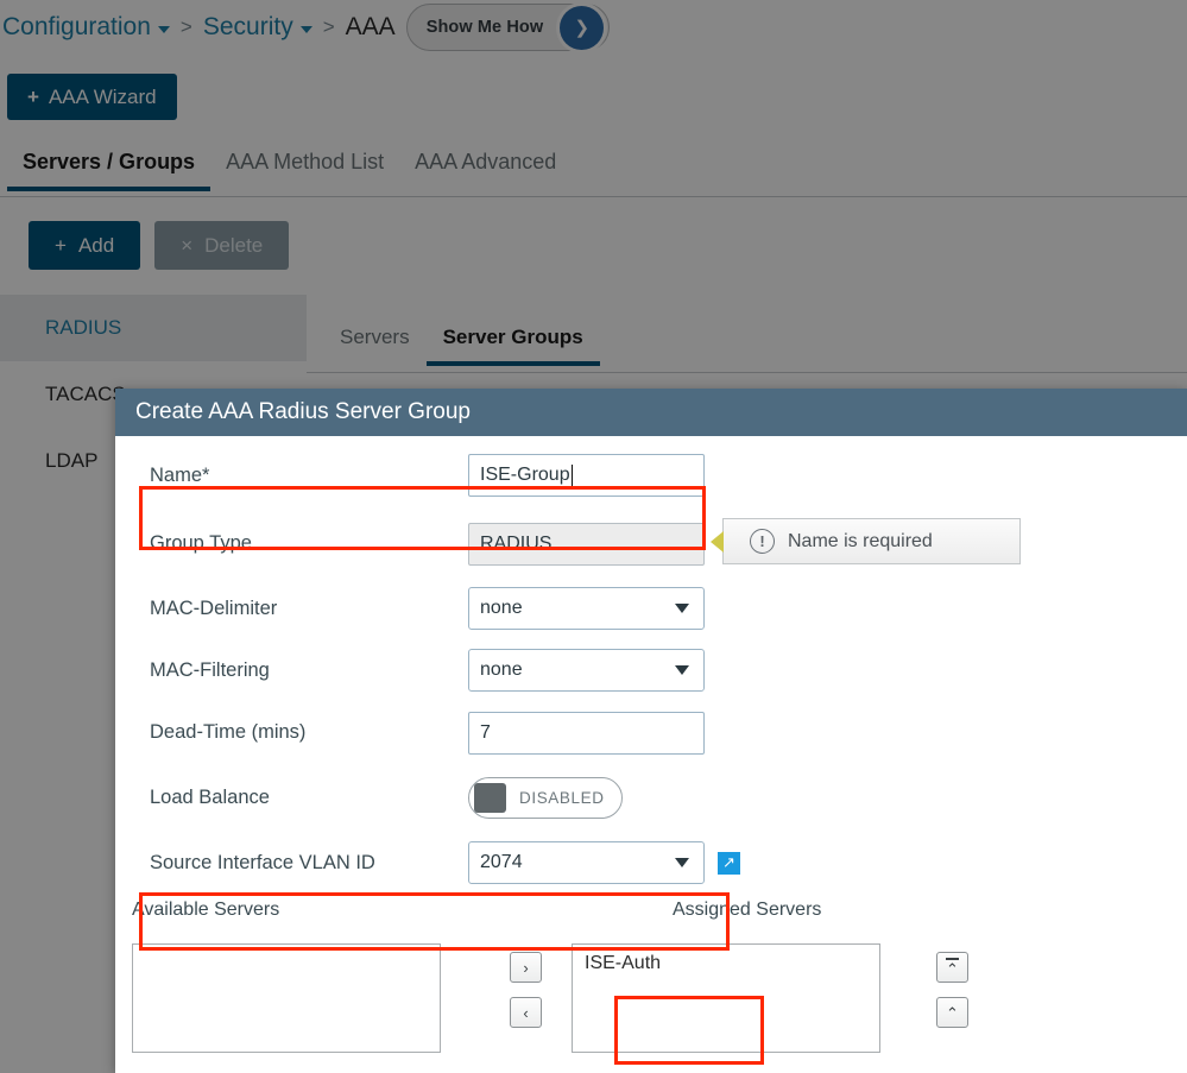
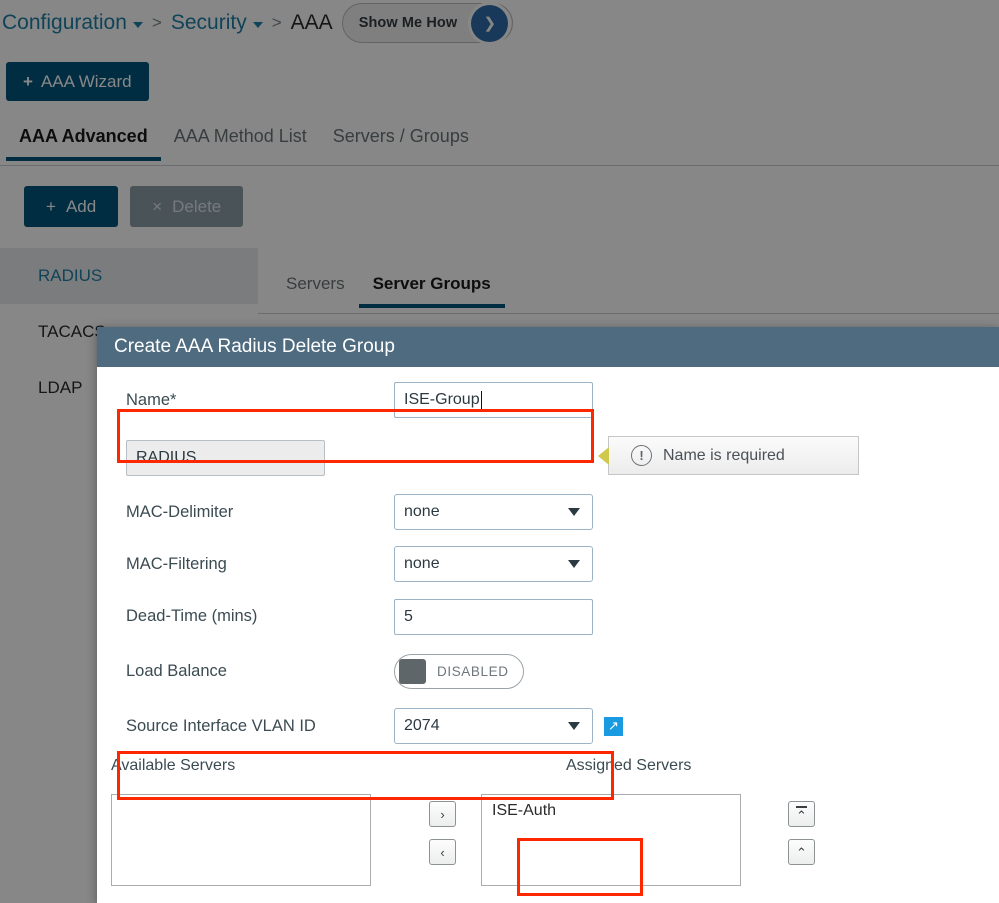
  Configuration
  >
  Security
  >
  AAA
  Show Me How
  ❯
  +
  AAA Wizard
- Servers / Groups
+ AAA Advanced
  AAA Method List
- AAA Advanced
+ Servers / Groups
  +
  Add
  ×
  Delete
  RADIUS
  TACAC
  LDAP
  Servers
  Server Groups
- Create AAA Radius Server Group
+ Create AAA Radius Delete Group
  Name*
  ISE-Group
- Group Type
  RADIUS
  MAC-Delimiter
  none
  MAC-Filtering
  none
  Dead-Time (mins)
- 7
+ 5
  Load Balance
  DISABLED
  Source Interface VLAN ID
  2074
  ↗
  Available Servers
  Assigned Servers
  ›
  ‹
  ISE-Auth
  ⌃
  ⌃
  !
  Name is required
